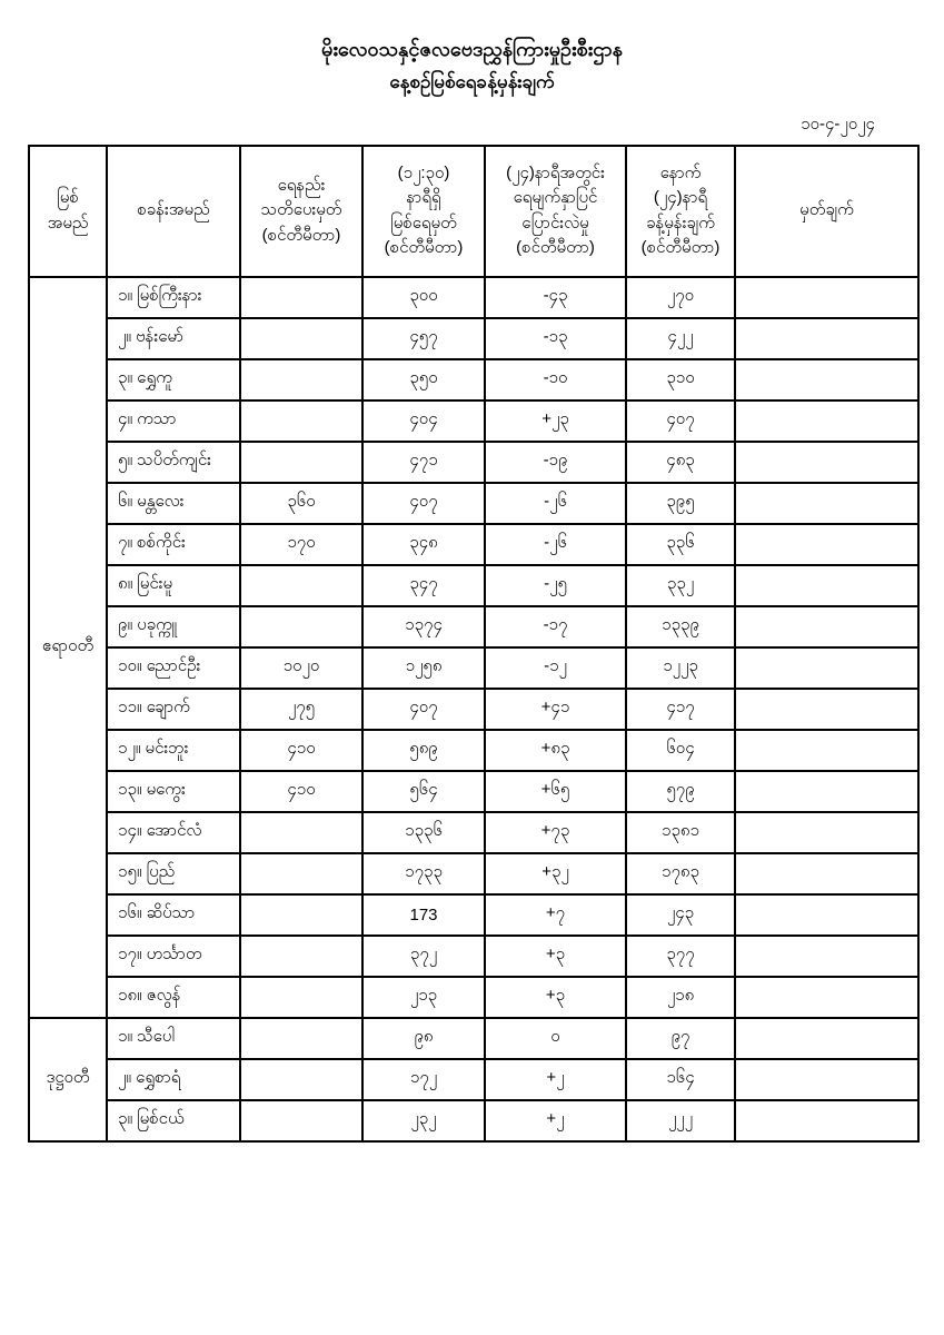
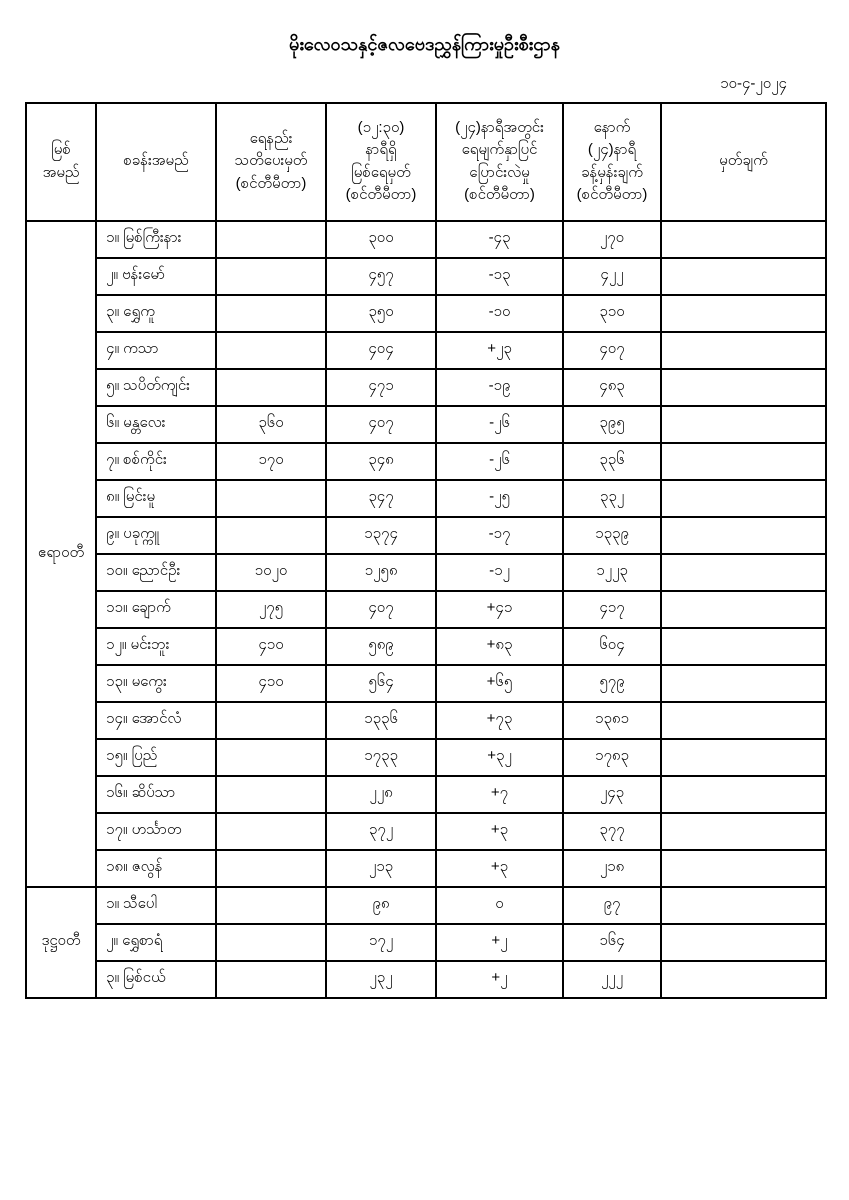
  မိုးလေဝသနှင့်ဇလဗေဒညွှန်ကြားမှုဦးစီးဌာန
- နေ့စဉ်မြစ်ရေခန့်မှန်းချက်
  ၁၀-၄-၂၀၂၄
  မြစ် အမည်	စခန်းအမည်	ရေနည်း သတိပေးမှတ် (စင်တီမီတာ)	(၁၂:၃၀) နာရီရှိ မြစ်ရေမှတ် (စင်တီမီတာ)	(၂၄)နာရီအတွင်း ရေမျက်နှာပြင် ပြောင်းလဲမှု (စင်တီမီတာ)	နောက် (၂၄)နာရီ ခန့်မှန်းချက် (စင်တီမီတာ)	မှတ်ချက်
  ဧရာဝတီ	၁။ မြစ်ကြီးနား		၃၀၀	-၄၃	၂၇၀
  ၂။ ဗန်းမော်		၄၅၇	-၁၃	၄၂၂
  ၃။ ရွှေကူ		၃၅၀	-၁၀	၃၁၀
  ၄။ ကသာ		၄၀၄	+၂၃	၄၀၇
  ၅။ သပိတ်ကျင်း		၄၇၁	-၁၉	၄၈၃
  ၆။ မန္တလေး	၃၆၀	၄၀၇	-၂၆	၃၉၅
  ၇။ စစ်ကိုင်း	၁၇၀	၃၄၈	-၂၆	၃၃၆
  ၈။ မြင်းမူ		၃၄၇	-၂၅	၃၃၂
  ၉။ ပခုက္ကူ		၁၃၇၄	-၁၇	၁၃၃၉
  ၁၀။ ညောင်ဦး	၁၀၂၀	၁၂၅၈	-၁၂	၁၂၂၃
  ၁၁။ ချောက်	၂၇၅	၄၀၇	+၄၁	၄၁၇
  ၁၂။ မင်းဘူး	၄၁၀	၅၈၉	+၈၃	၆၀၄
  ၁၃။ မကွေး	၄၁၀	၅၆၄	+၆၅	၅၇၉
  ၁၄။ အောင်လံ		၁၃၃၆	+၇၃	၁၃၈၁
  ၁၅။ ပြည်		၁၇၃၃	+၃၂	၁၇၈၃
- ၁၆။ ဆိပ်သာ		173	+၇	၂၄၃
+ ၁၆။ ဆိပ်သာ		၂၂၈	+၇	၂၄၃
  ၁၇။ ဟင်္သာတ		၃၇၂	+၃	၃၇၇
  ၁၈။ ဇလွန်		၂၁၃	+၃	၂၁၈
  ဒုဋ္ဌဝတီ	၁။ သီပေါ		၉၈	၀	၉၇
  ၂။ ရွှေစာရံ		၁၇၂	+၂	၁၆၄
  ၃။ မြစ်ငယ်		၂၃၂	+၂	၂၂၂
